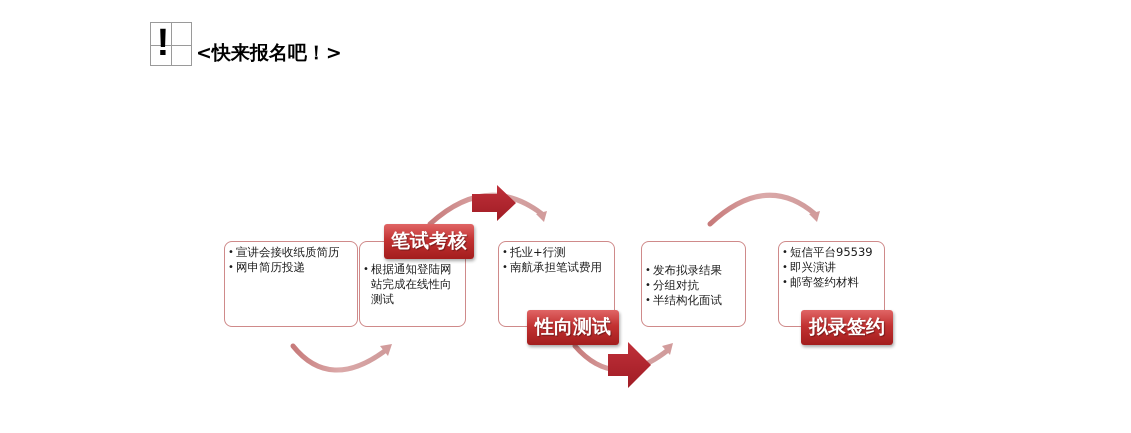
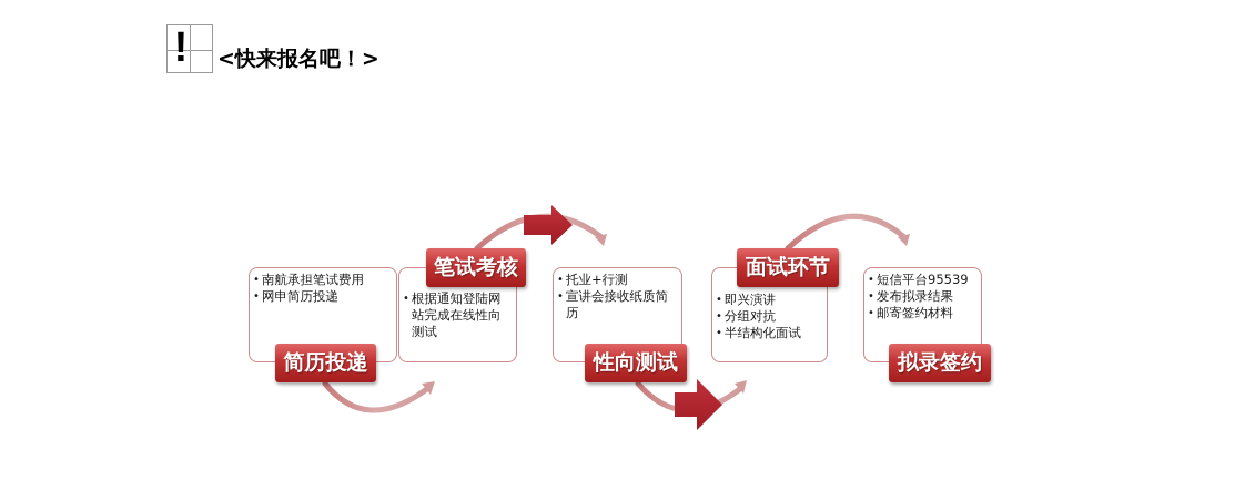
  !
  <快来报名吧！>
- 宣讲会接收纸质简历
+ 南航承担笔试费用
  网申简历投递
+ 简历投递
  根据通知登陆网站完成在线性向测试
  笔试考核
  托业+行测
- 南航承担笔试费用
+ 宣讲会接收纸质简历
  性向测试
- 发布拟录结果
+ 即兴演讲
  分组对抗
  半结构化面试
+ 面试环节
  短信平台95539
- 即兴演讲
+ 发布拟录结果
  邮寄签约材料
  拟录签约
